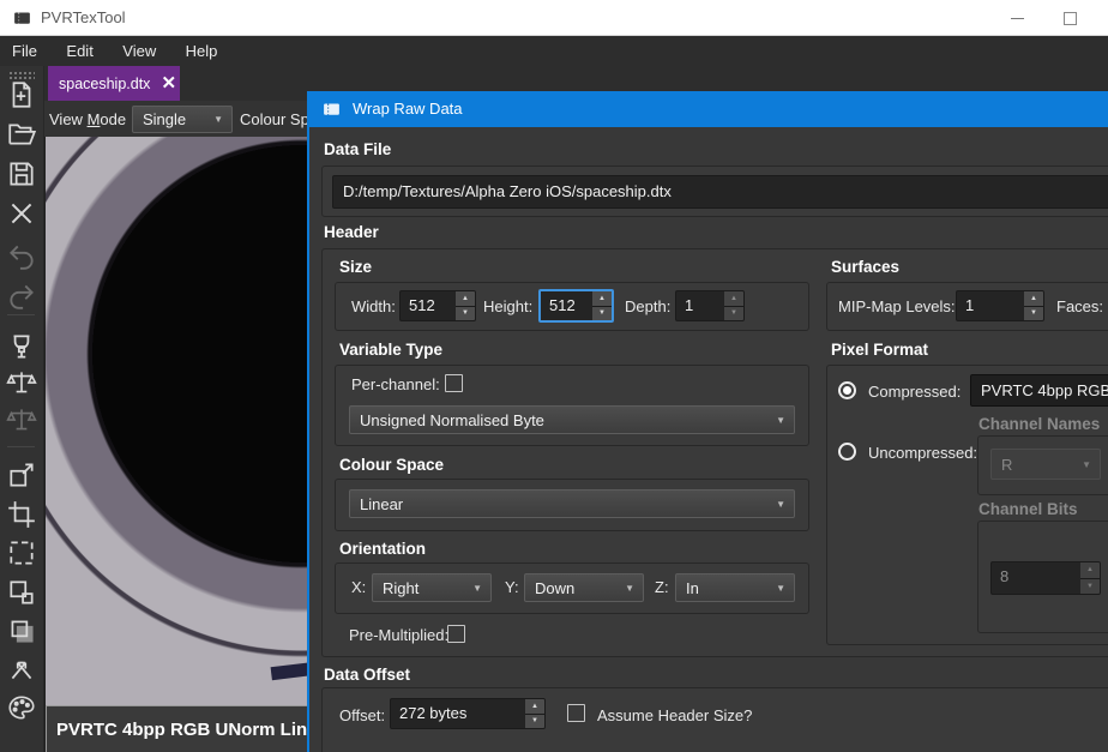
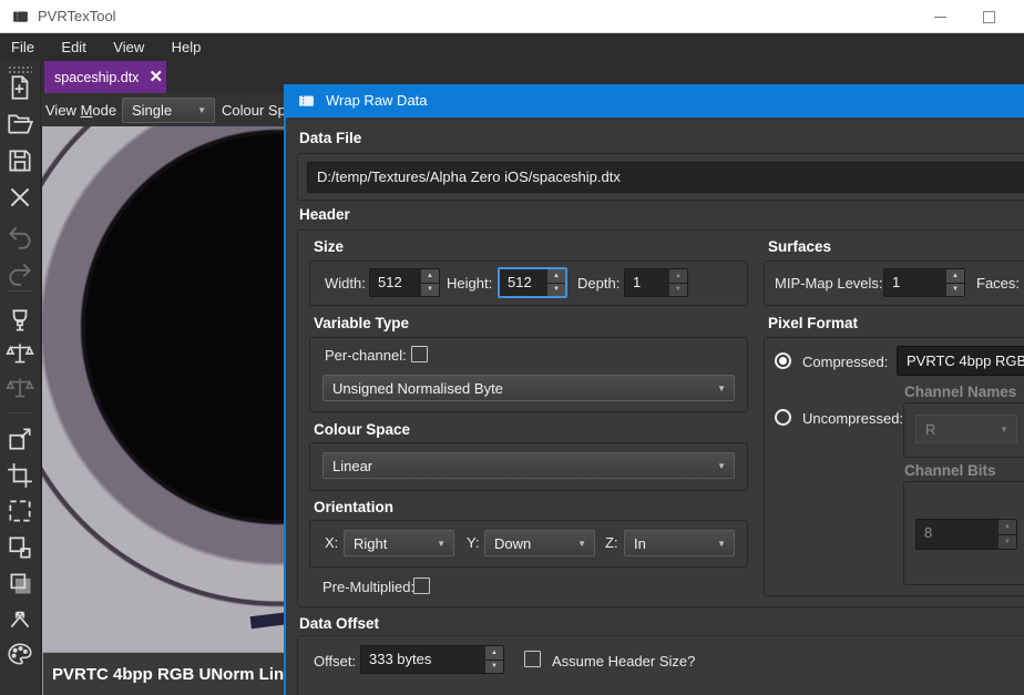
  PVRTexTool
  File Edit View Help
  spaceship.dtx
  ✕
  View Mode
  Single
  ▼
  Colour Sp
  PVRTC 4bpp RGB UNorm Lin
  Wrap Raw Data
  Data File
  D:/temp/Textures/Alpha Zero iOS/spaceship.dtx
  Header
  Size
  Width:
  512
  Height:
  512
  Depth:
  1
  Surfaces
  MIP-Map Levels:
  1
  Faces:
  Variable Type
  Per-channel:
  Unsigned Normalised Byte
  ▼
  Pixel Format
  Compressed:
  PVRTC 4bpp RGB
  Channel Names
  Uncompressed:
  R
  ▼
  Channel Bits
  8
  Colour Space
  Linear
  ▼
  Orientation
  X:
  Right
  ▼
  Y:
  Down
  ▼
  Z:
  In
  ▼
  Pre-Multiplied:
  Data Offset
  Offset:
- 272 bytes
+ 333 bytes
  Assume Header Size?
